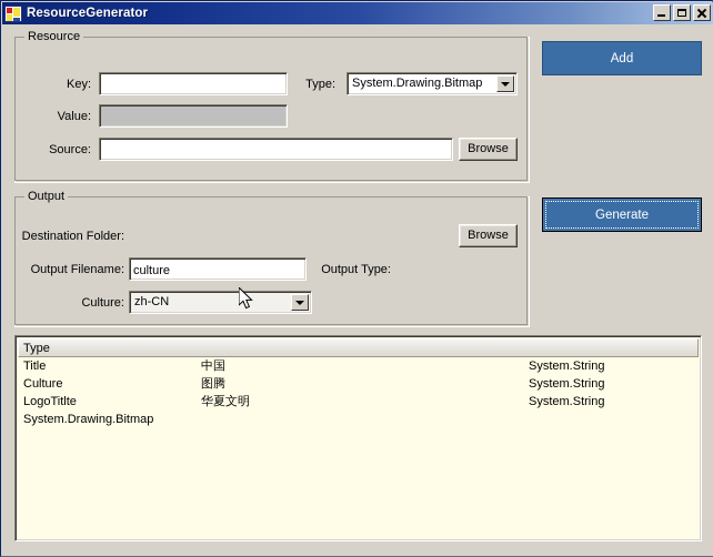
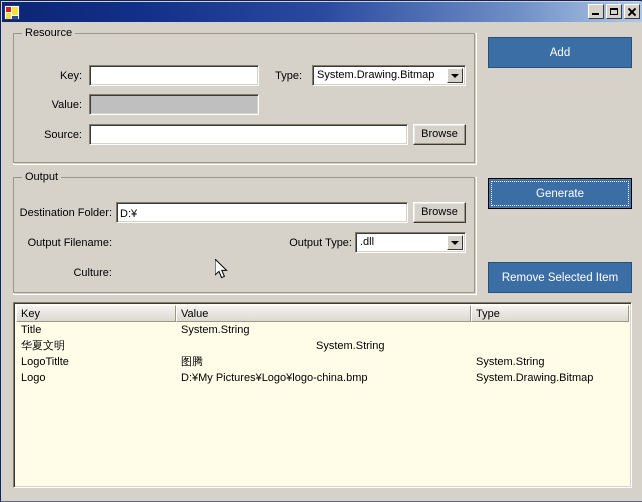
- ResourceGenerator
  Resource
  Key:
  Type:
  System.Drawing.Bitmap
  Value:
  Source:
  Browse
  Output
  Destination Folder:
+ D:¥
  Browse
  Output Filename:
- culture
  Output Type:
+ .dll
  Culture:
- zh-CN
  Add
  Generate
+ Remove Selected Item
+ Key
+ Value
  Type
  Title
- 中国
  System.String
- Culture
- 图腾
+ 华夏文明
  System.String
  LogoTitlte
- 华夏文明
+ 图腾
  System.String
+ Logo
+ D:¥My Pictures¥Logo¥logo-china.bmp
  System.Drawing.Bitmap
